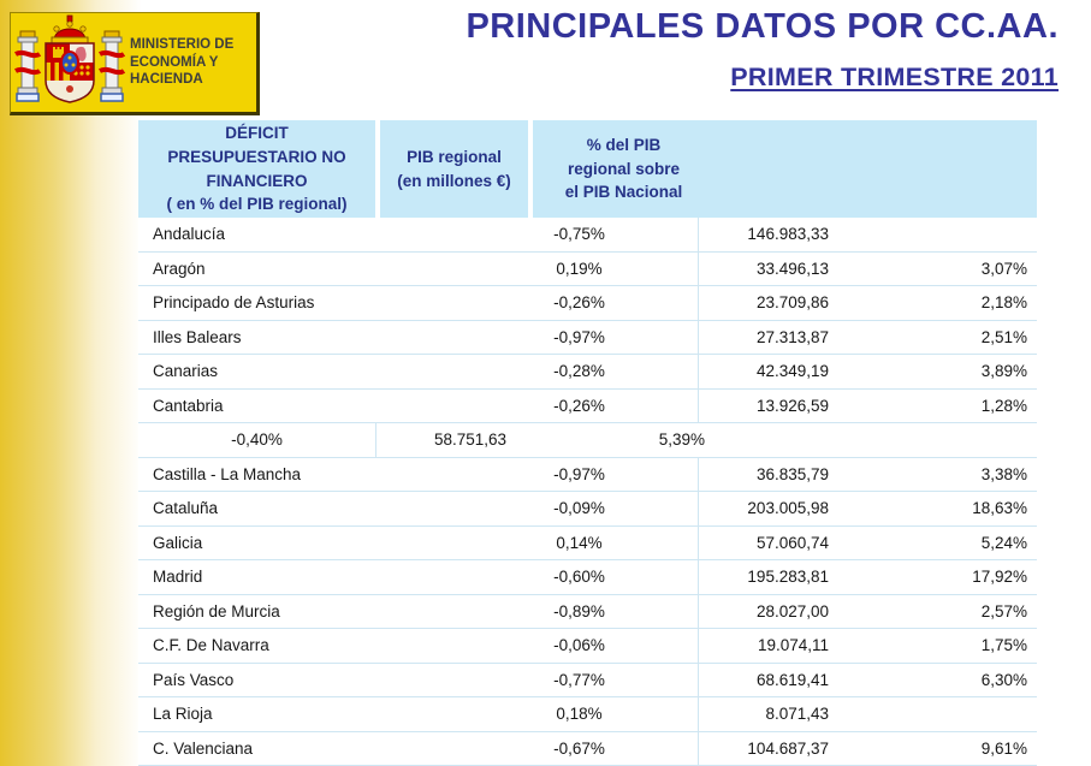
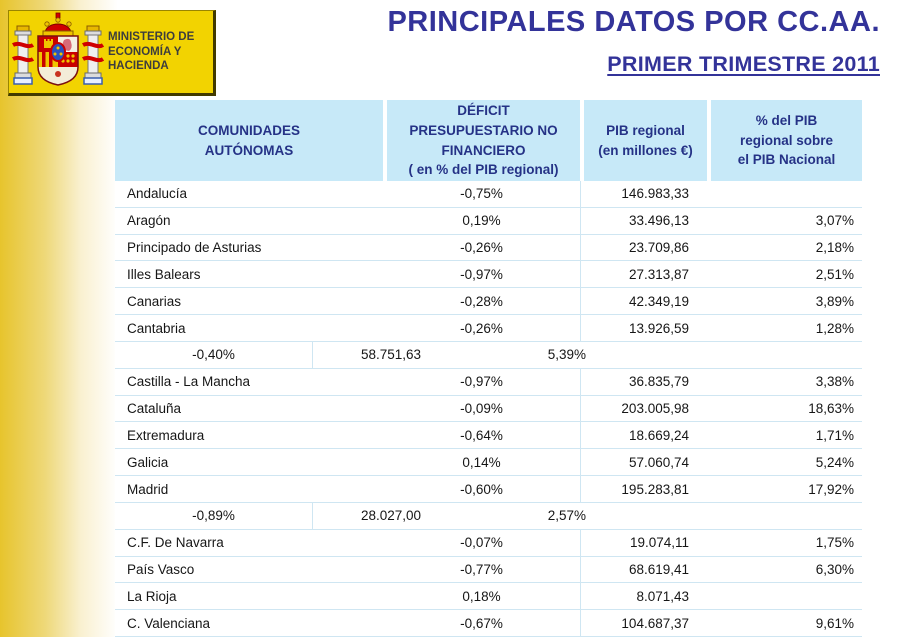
  MINISTERIO DE
  ECONOMÍA Y
  HACIENDA
  PRINCIPALES DATOS POR CC.AA.
  PRIMER TRIMESTRE 2011
+ COMUNIDADES
+ AUTÓNOMAS
  DÉFICIT
  PRESUPUESTARIO NO
  FINANCIERO
  ( en % del PIB regional)
  PIB regional
  (en millones €)
  % del PIB
  regional sobre
  el PIB Nacional
  Andalucía
  -0,75%
  146.983,33
  Aragón
  0,19%
  33.496,13
  3,07%
  Principado de Asturias
  -0,26%
  23.709,86
  2,18%
  Illes Balears
  -0,97%
  27.313,87
  2,51%
  Canarias
  -0,28%
  42.349,19
  3,89%
  Cantabria
  -0,26%
  13.926,59
  1,28%
  -0,40%
  58.751,63
  5,39%
  Castilla - La Mancha
  -0,97%
  36.835,79
  3,38%
  Cataluña
  -0,09%
  203.005,98
  18,63%
+ Extremadura
+ -0,64%
+ 18.669,24
+ 1,71%
  Galicia
  0,14%
  57.060,74
  5,24%
  Madrid
  -0,60%
  195.283,81
  17,92%
- Región de Murcia
  -0,89%
  28.027,00
  2,57%
  C.F. De Navarra
- -0,06%
+ -0,07%
  19.074,11
  1,75%
  País Vasco
  -0,77%
  68.619,41
  6,30%
  La Rioja
  0,18%
  8.071,43
  C. Valenciana
  -0,67%
  104.687,37
  9,61%
